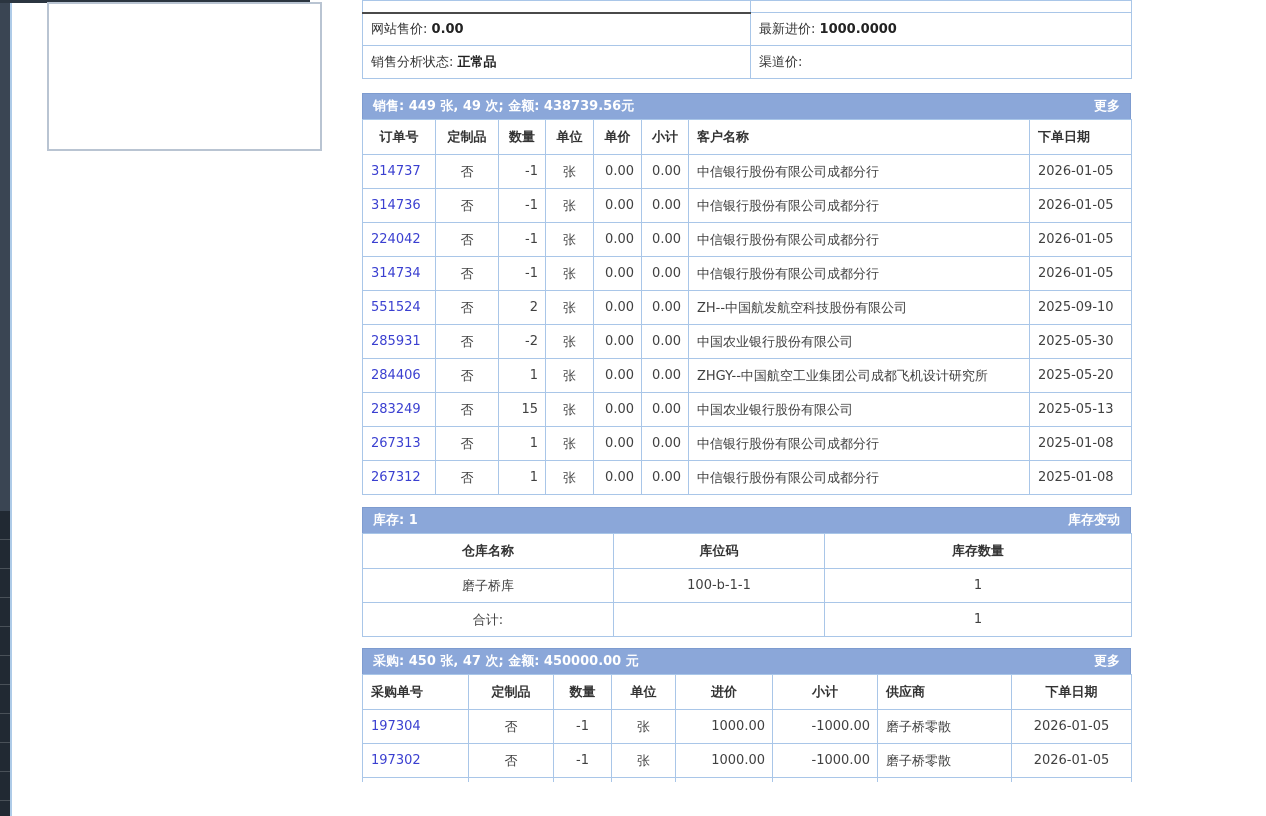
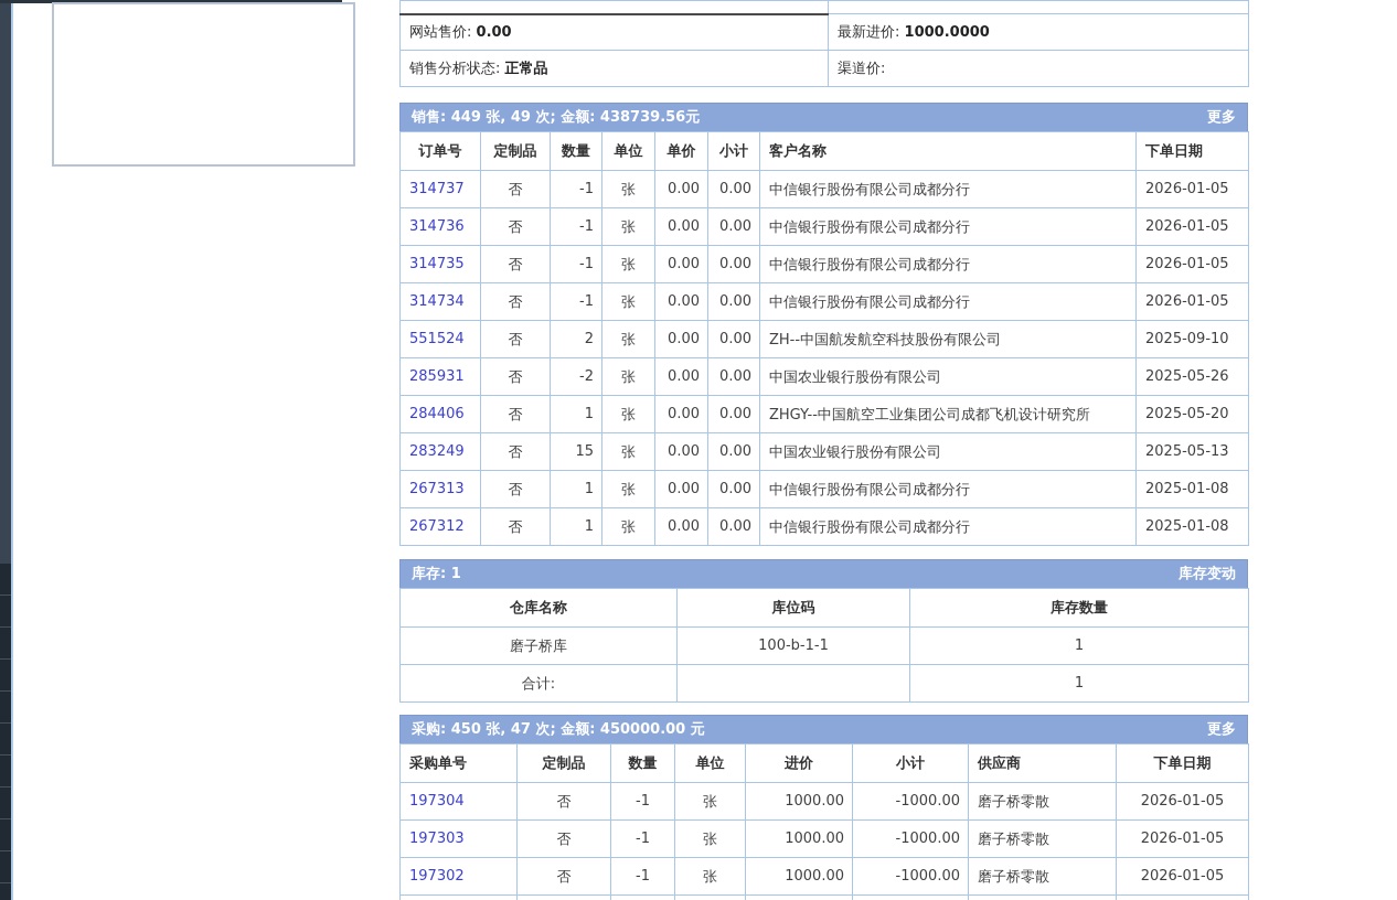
  网站售价: 0.00	最新进价: 1000.0000
  销售分析状态: 正常品	渠道价:
  销售: 449 张, 49 次; 金额: 438739.56元
  更多
  订单号	定制品	数量	单位	单价	小计	客户名称	下单日期
  314737	否	-1	张	0.00	0.00	中信银行股份有限公司成都分行	2026-01-05
  314736	否	-1	张	0.00	0.00	中信银行股份有限公司成都分行	2026-01-05
- 224042	否	-1	张	0.00	0.00	中信银行股份有限公司成都分行	2026-01-05
+ 314735	否	-1	张	0.00	0.00	中信银行股份有限公司成都分行	2026-01-05
  314734	否	-1	张	0.00	0.00	中信银行股份有限公司成都分行	2026-01-05
  551524	否	2	张	0.00	0.00	ZH--中国航发航空科技股份有限公司	2025-09-10
- 285931	否	-2	张	0.00	0.00	中国农业银行股份有限公司	2025-05-30
+ 285931	否	-2	张	0.00	0.00	中国农业银行股份有限公司	2025-05-26
  284406	否	1	张	0.00	0.00	ZHGY--中国航空工业集团公司成都飞机设计研究所	2025-05-20
  283249	否	15	张	0.00	0.00	中国农业银行股份有限公司	2025-05-13
  267313	否	1	张	0.00	0.00	中信银行股份有限公司成都分行	2025-01-08
  267312	否	1	张	0.00	0.00	中信银行股份有限公司成都分行	2025-01-08
  库存: 1
  库存变动
  仓库名称	库位码	库存数量
  磨子桥库	100-b-1-1	1
  合计:		1
  采购: 450 张, 47 次; 金额: 450000.00 元
  更多
  采购单号	定制品	数量	单位	进价	小计	供应商	下单日期
  197304	否	-1	张	1000.00	-1000.00	磨子桥零散	2026-01-05
+ 197303	否	-1	张	1000.00	-1000.00	磨子桥零散	2026-01-05
  197302	否	-1	张	1000.00	-1000.00	磨子桥零散	2026-01-05
